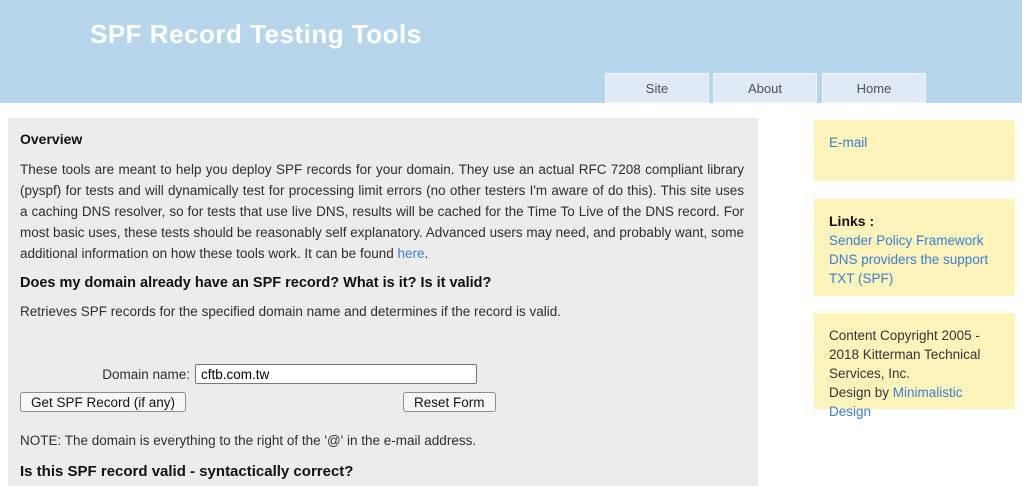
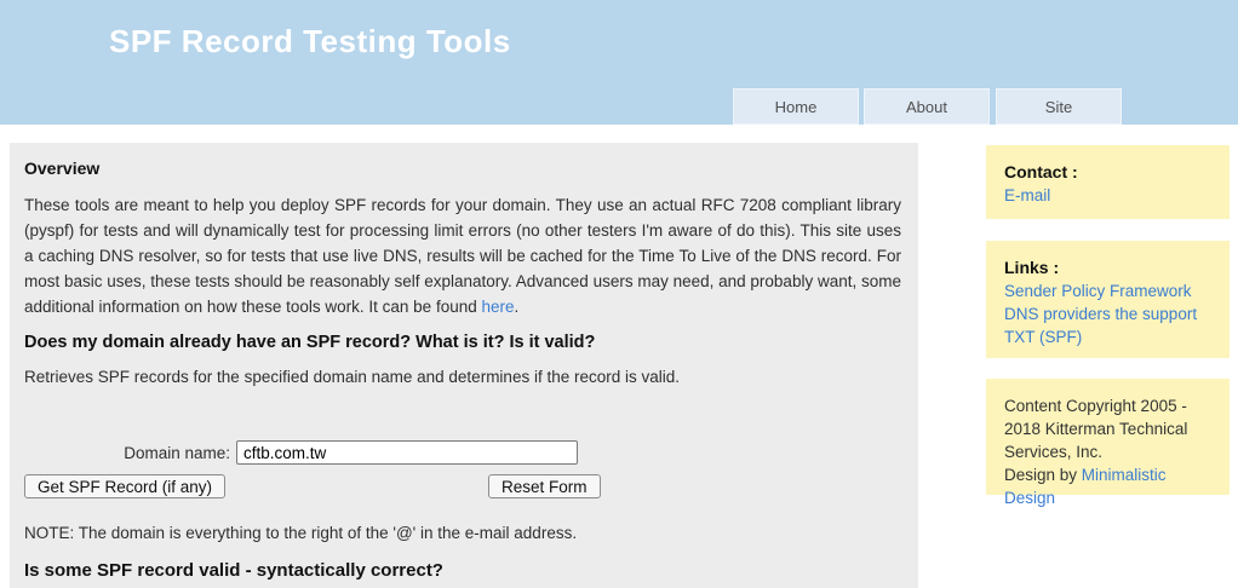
  SPF Record Testing Tools
- Site
+ Home
  About
- Home
+ Site
  Overview
  These tools are meant to help you deploy SPF records for your domain. They use an actual RFC 7208 compliant library (pyspf) for tests and will dynamically test for processing limit errors (no other testers I'm aware of do this). This site uses a caching DNS resolver, so for tests that use live DNS, results will be cached for the Time To Live of the DNS record. For most basic uses, these tests should be reasonably self explanatory. Advanced users may need, and probably want, some additional information on how these tools work. It can be found here.
  Does my domain already have an SPF record? What is it? Is it valid?
  Retrieves SPF records for the specified domain name and determines if the record is valid.
  Domain name:
  cftb.com.tw
  Get SPF Record (if any)
  Reset Form
  NOTE: The domain is everything to the right of the '@' in the e-mail address.
- Is this SPF record valid - syntactically correct?
+ Is some SPF record valid - syntactically correct?
+ Contact :
  E-mail
  Links :
  Sender Policy Framework DNS providers the support TXT (SPF)
  Content Copyright 2005 - 2018 Kitterman Technical Services, Inc.
  Design by Minimalistic Design
